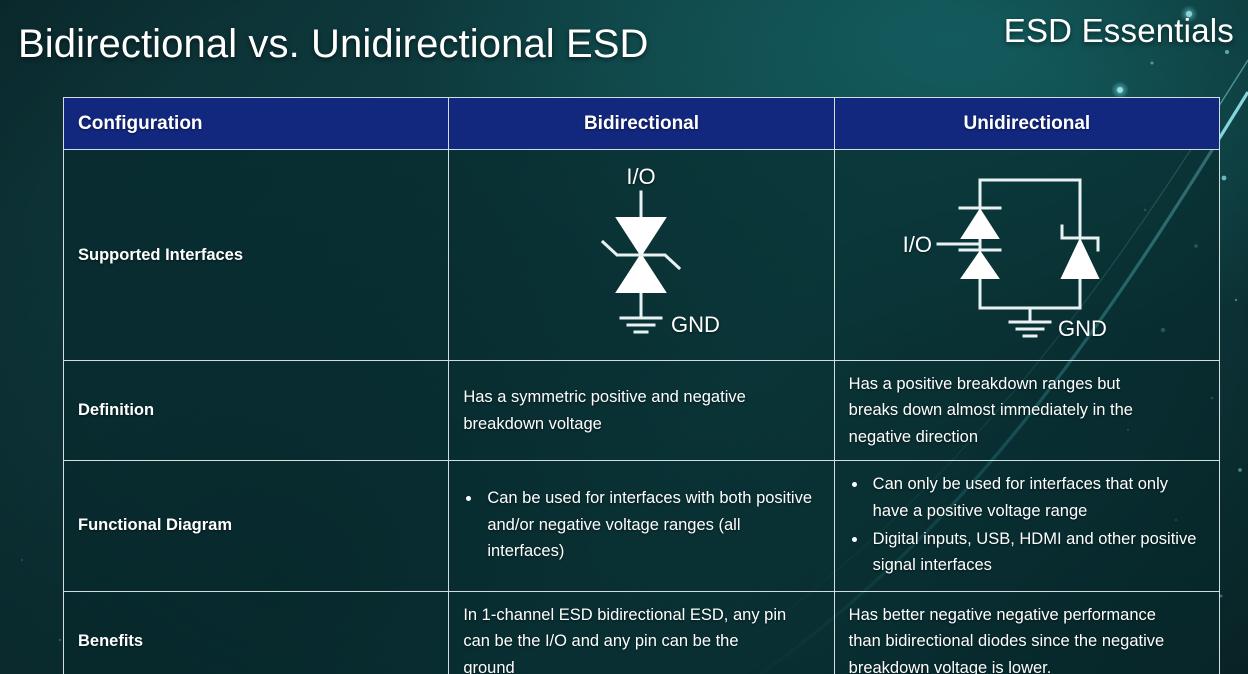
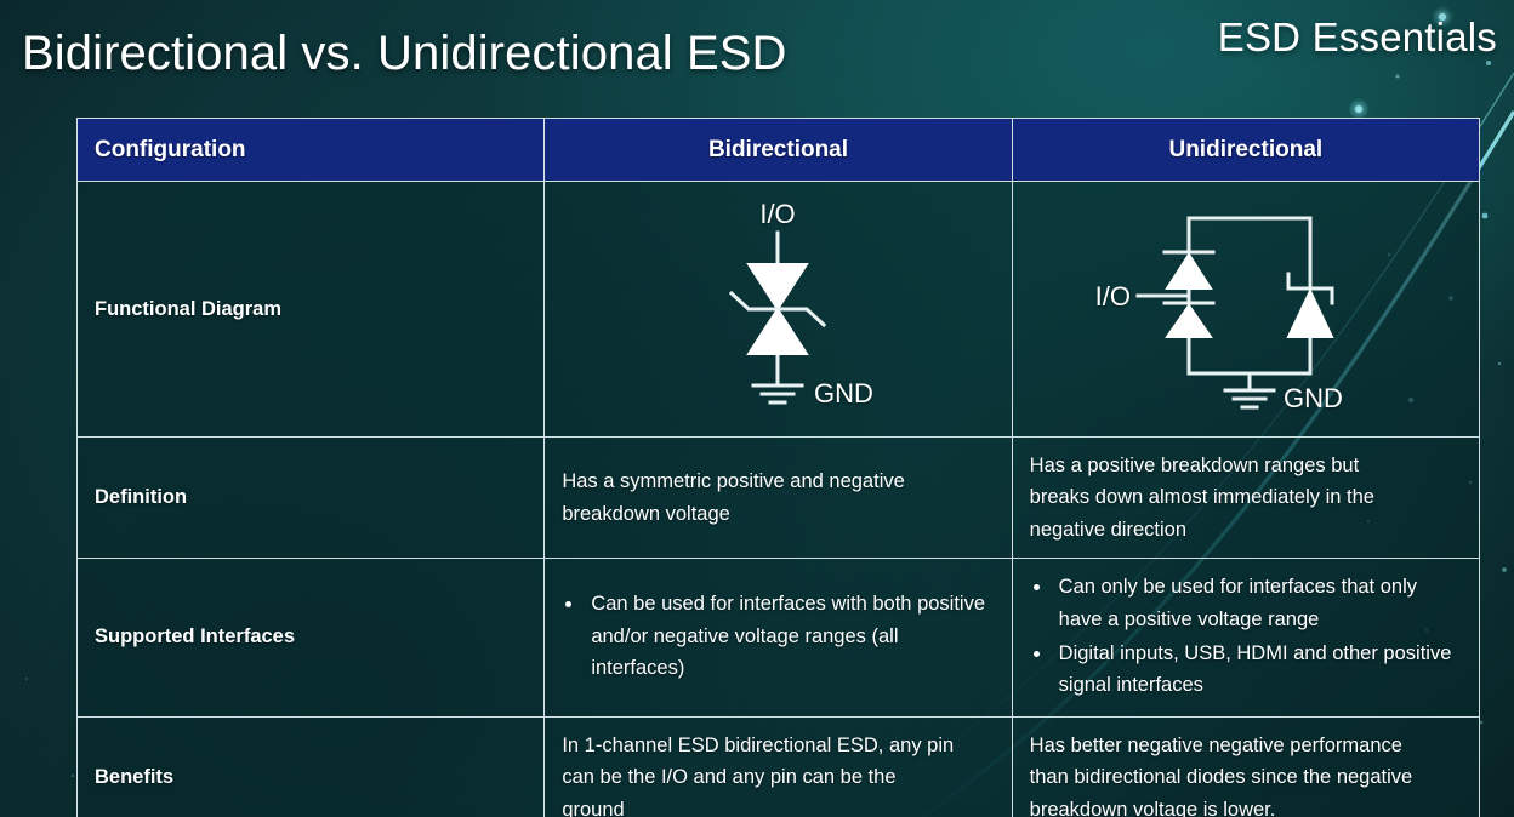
  Bidirectional vs. Unidirectional ESD
  ESD Essentials
  Configuration	Bidirectional	Unidirectional
- Supported Interfaces	I/O GND	I/O GND
+ Functional Diagram	I/O GND	I/O GND
  Definition	Has a symmetric positive and negative breakdown voltage	Has a positive breakdown ranges but breaks down almost immediately in the negative direction
- Functional Diagram	Can be used for interfaces with both positive and/or negative voltage ranges (all interfaces)	Can only be used for interfaces that only have a positive voltage range Digital inputs, USB, HDMI and other positive signal interfaces
+ Supported Interfaces	Can be used for interfaces with both positive and/or negative voltage ranges (all interfaces)	Can only be used for interfaces that only have a positive voltage range Digital inputs, USB, HDMI and other positive signal interfaces
  Benefits	In 1-channel ESD bidirectional ESD, any pin can be the I/O and any pin can be the ground	Has better negative negative performance than bidirectional diodes since the negative breakdown voltage is lower.
